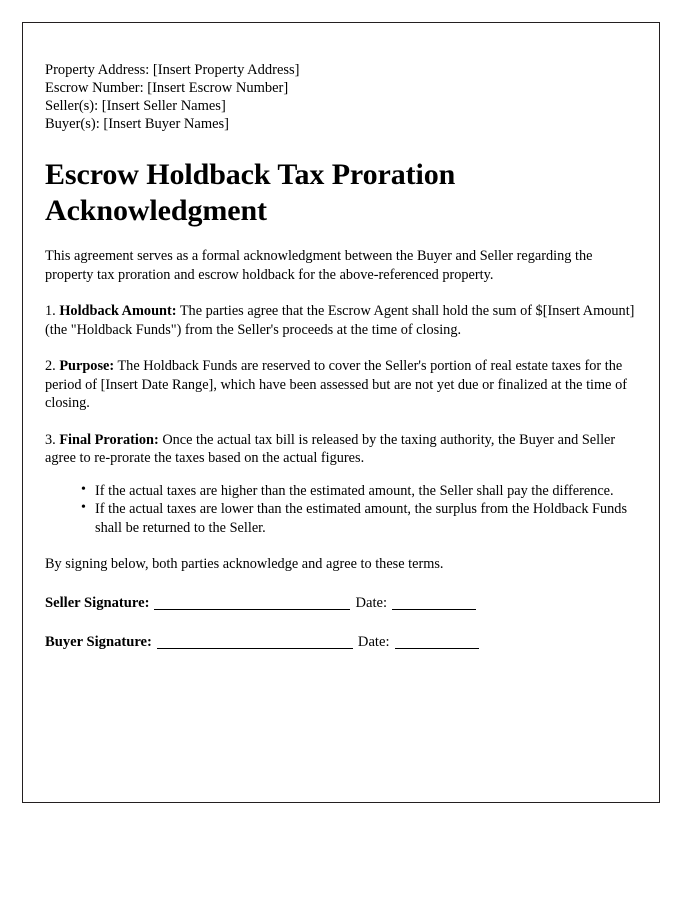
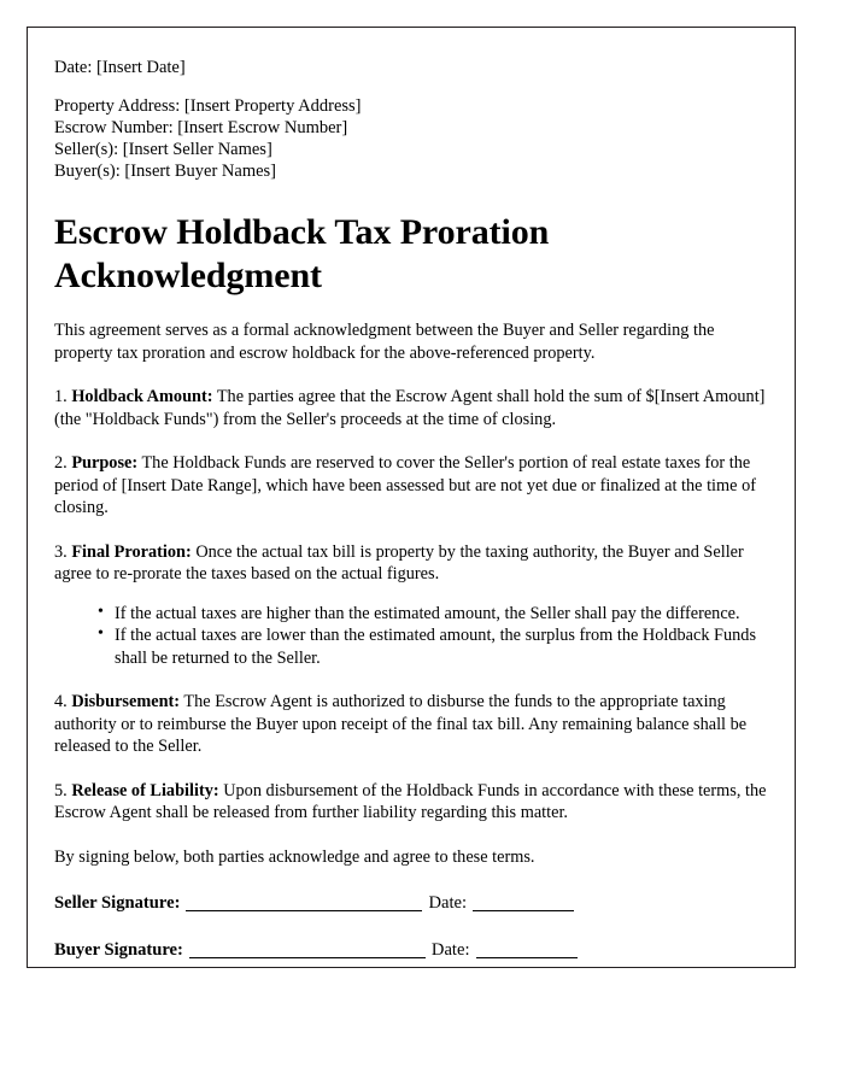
+ Date: [Insert Date]
  Property Address: [Insert Property Address]
  Escrow Number: [Insert Escrow Number]
  Seller(s): [Insert Seller Names]
  Buyer(s): [Insert Buyer Names]
  Escrow Holdback Tax Proration Acknowledgment
  This agreement serves as a formal acknowledgment between the Buyer and Seller regarding the property tax proration and escrow holdback for the above-referenced property.
  1. Holdback Amount: The parties agree that the Escrow Agent shall hold the sum of $[Insert Amount] (the "Holdback Funds") from the Seller's proceeds at the time of closing.
  2. Purpose: The Holdback Funds are reserved to cover the Seller's portion of real estate taxes for the period of [Insert Date Range], which have been assessed but are not yet due or finalized at the time of closing.
- 3. Final Proration: Once the actual tax bill is released by the taxing authority, the Buyer and Seller agree to re-prorate the taxes based on the actual figures.
+ 3. Final Proration: Once the actual tax bill is property by the taxing authority, the Buyer and Seller agree to re-prorate the taxes based on the actual figures.
  If the actual taxes are higher than the estimated amount, the Seller shall pay the difference.
  If the actual taxes are lower than the estimated amount, the surplus from the Holdback Funds shall be returned to the Seller.
+ 4. Disbursement: The Escrow Agent is authorized to disburse the funds to the appropriate taxing authority or to reimburse the Buyer upon receipt of the final tax bill. Any remaining balance shall be released to the Seller.
+ 5. Release of Liability: Upon disbursement of the Holdback Funds in accordance with these terms, the Escrow Agent shall be released from further liability regarding this matter.
  By signing below, both parties acknowledge and agree to these terms.
  Seller Signature: Date:
  Buyer Signature: Date:
